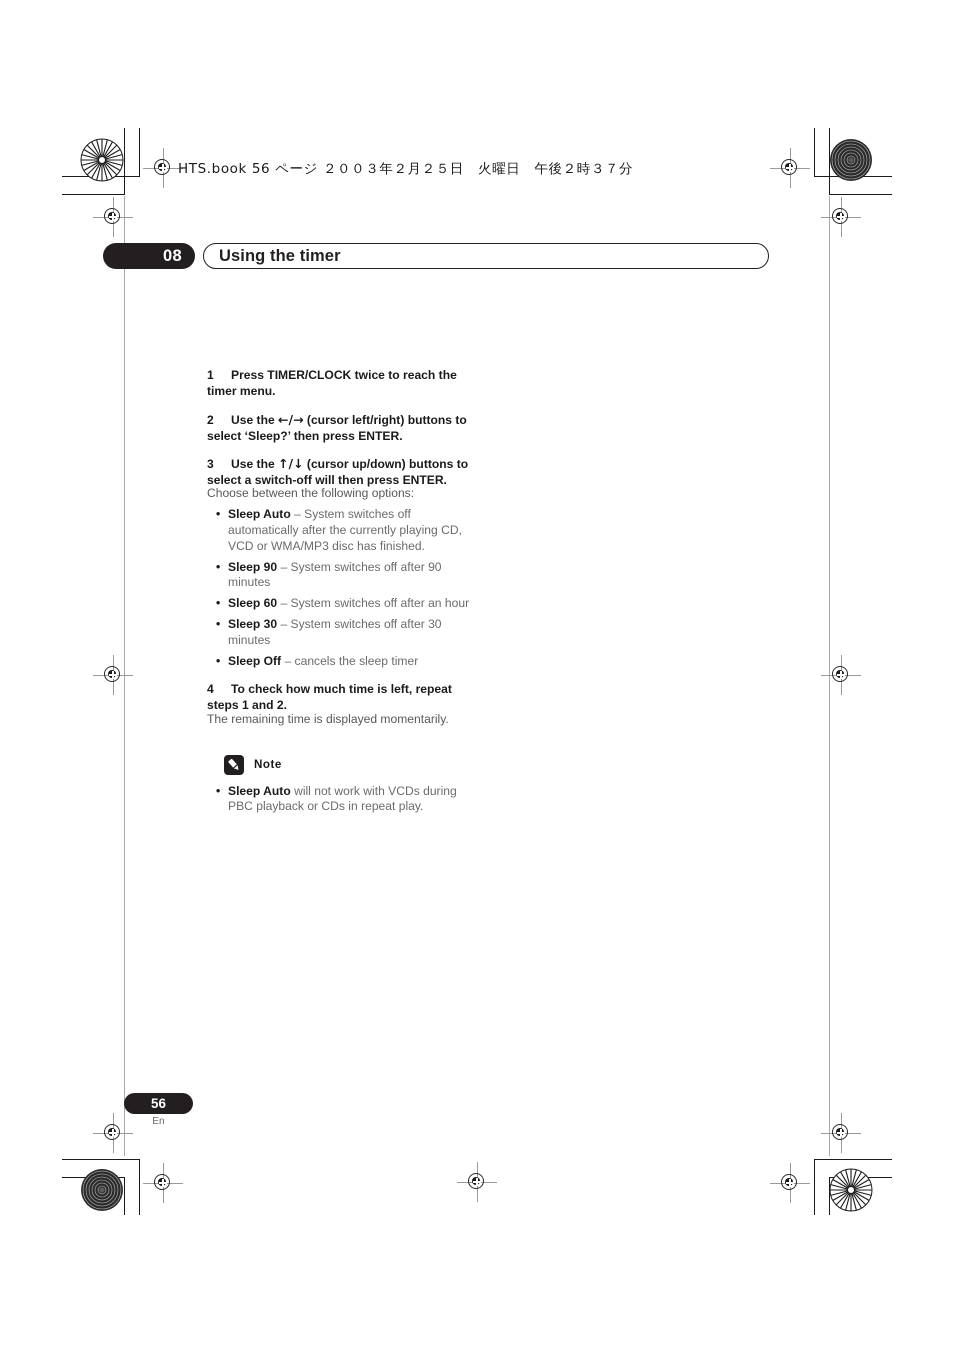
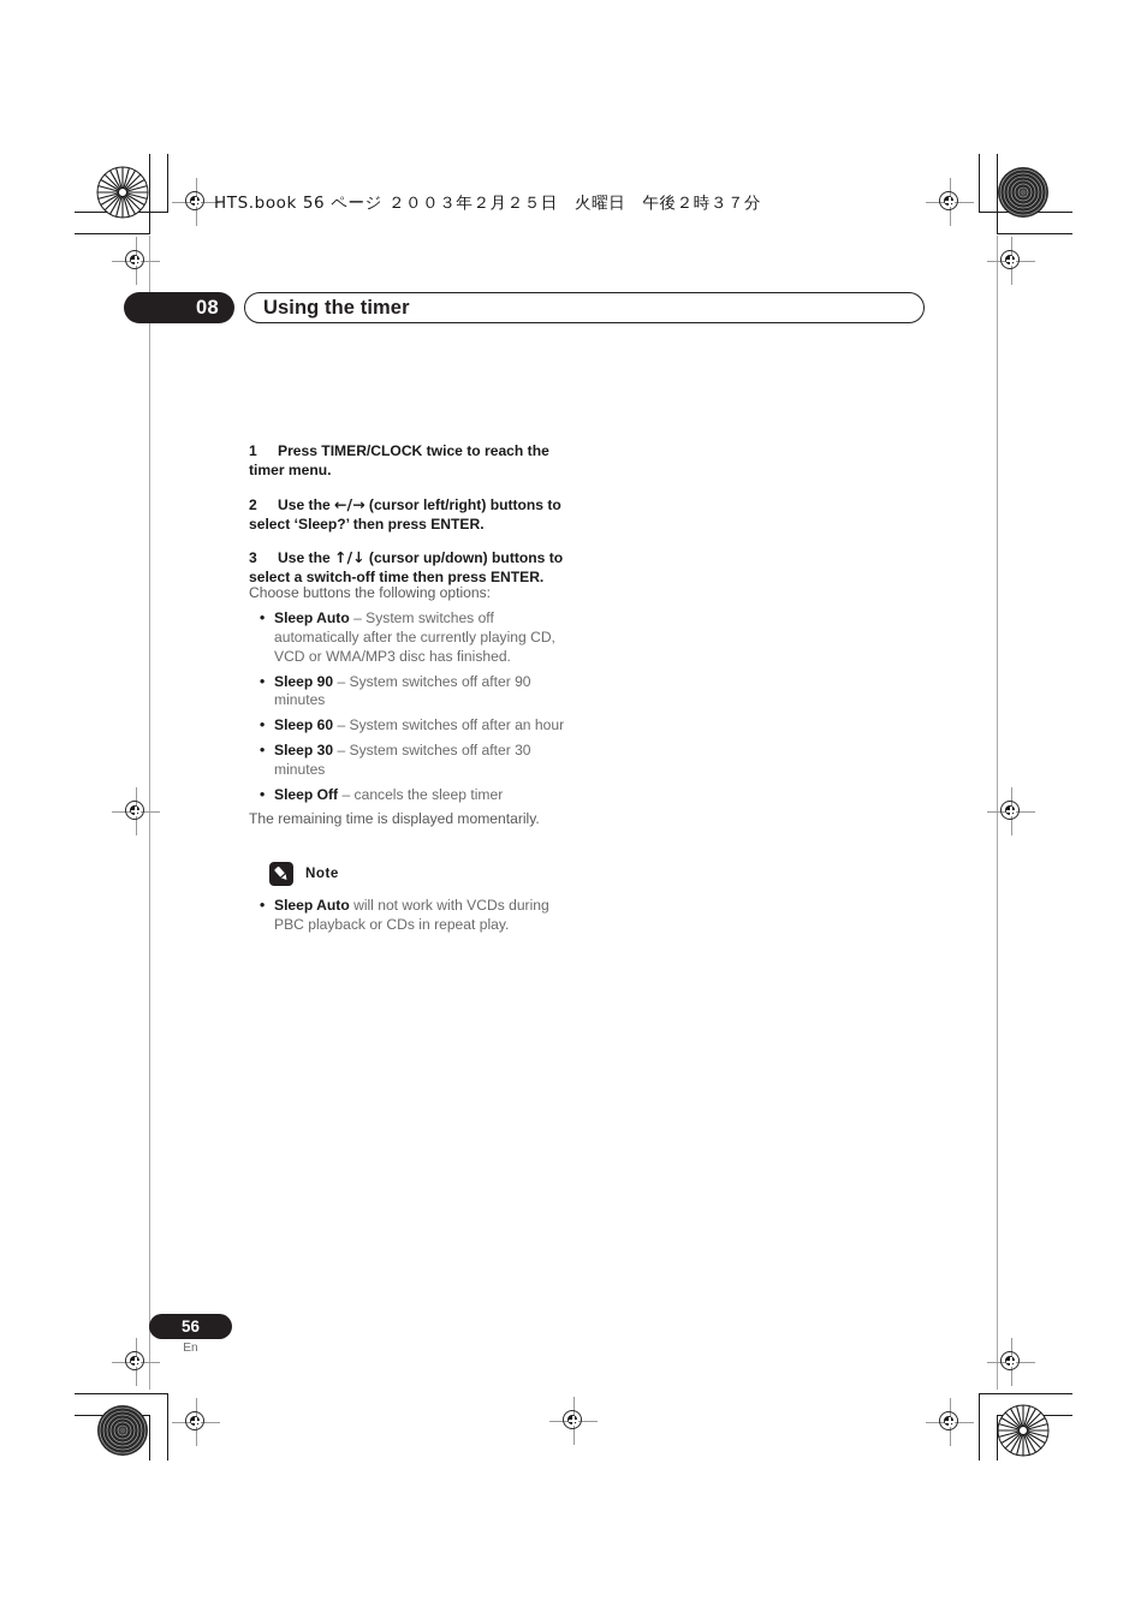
  HTS.book 56 ページ ２００３年２月２５日 火曜日 午後２時３７分
  08
  Using the timer
  1 Press TIMER/CLOCK twice to reach the timer menu.
  2 Use the ←/→ (cursor left/right) buttons to select ‘Sleep?’ then press ENTER.
- 3 Use the ↑/↓ (cursor up/down) buttons to select a switch-off will then press ENTER.
+ 3 Use the ↑/↓ (cursor up/down) buttons to select a switch-off time then press ENTER.
- Choose between the following options:
+ Choose buttons the following options:
  •
  Sleep Auto – System switches off automatically after the currently playing CD, VCD or WMA/MP3 disc has finished.
  •
  Sleep 90 – System switches off after 90 minutes
  •
  Sleep 60 – System switches off after an hour
  •
  Sleep 30 – System switches off after 30 minutes
  •
  Sleep Off – cancels the sleep timer
- 4 To check how much time is left, repeat steps 1 and 2.
  The remaining time is displayed momentarily.
  Note
  •
  Sleep Auto will not work with VCDs during PBC playback or CDs in repeat play.
  56
  En
